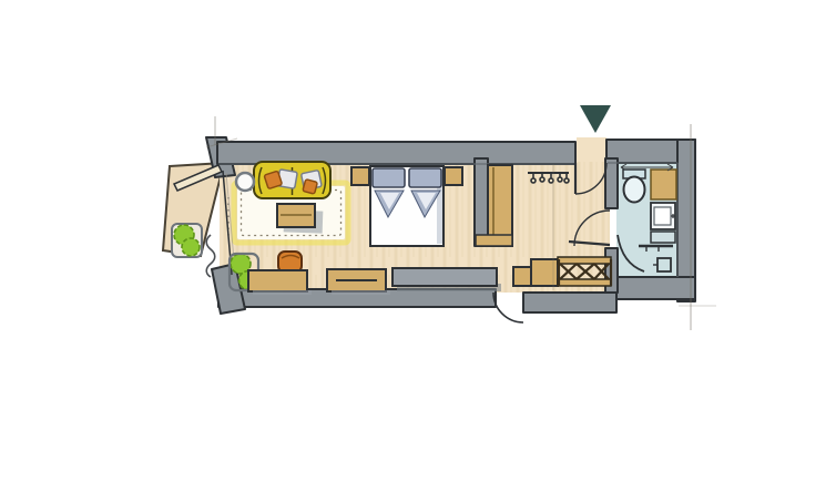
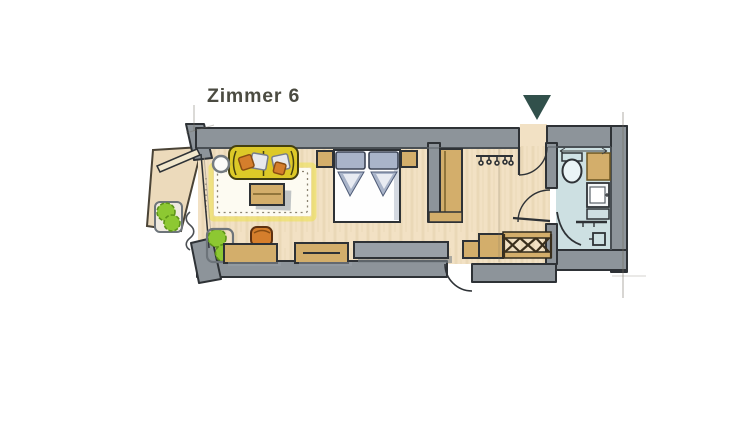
+ Zimmer 6
